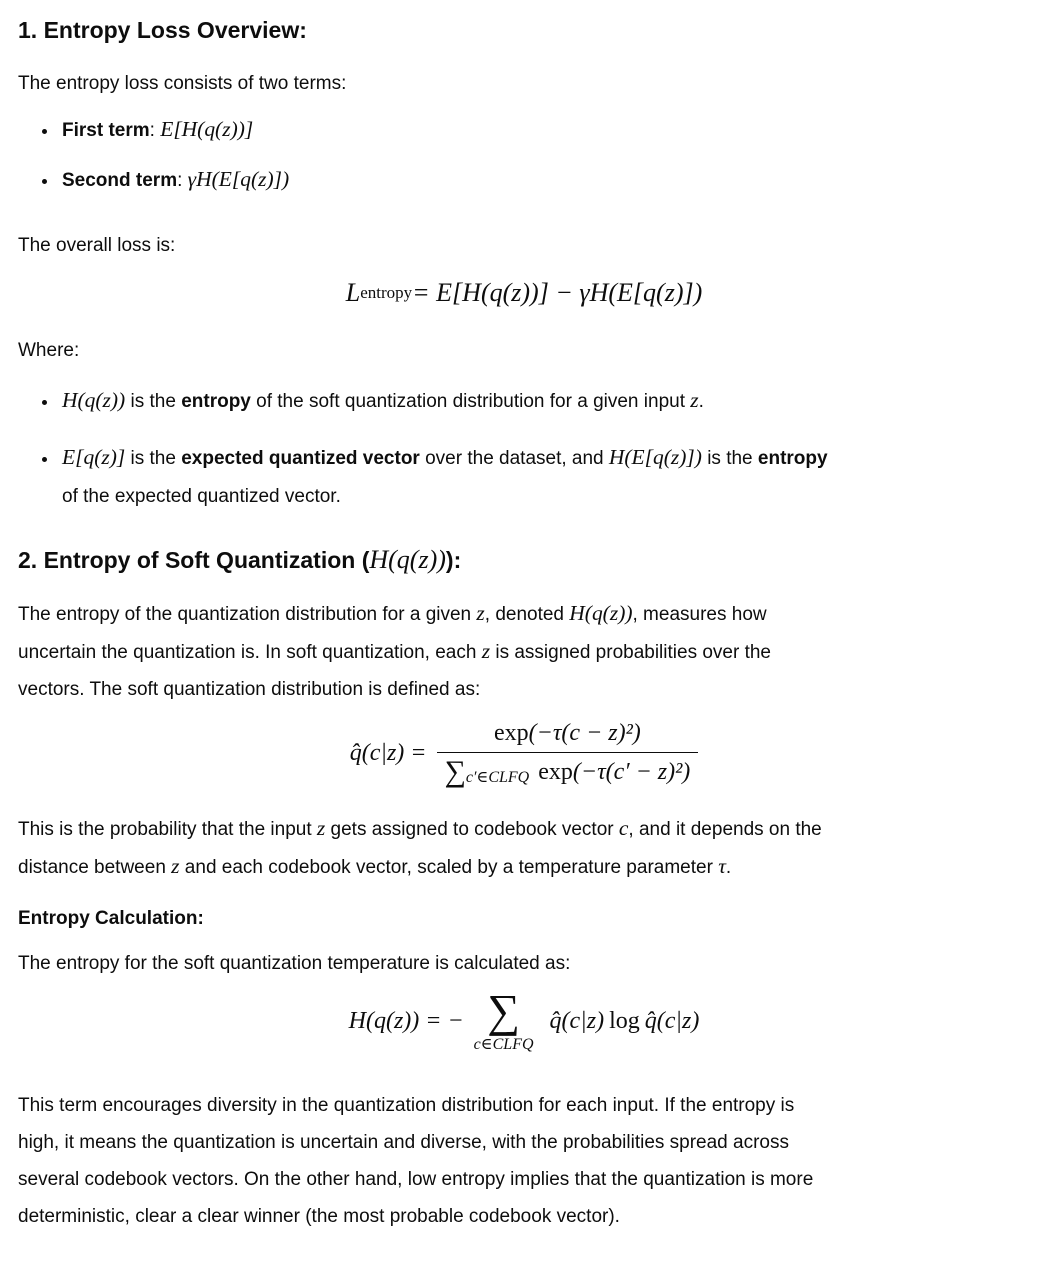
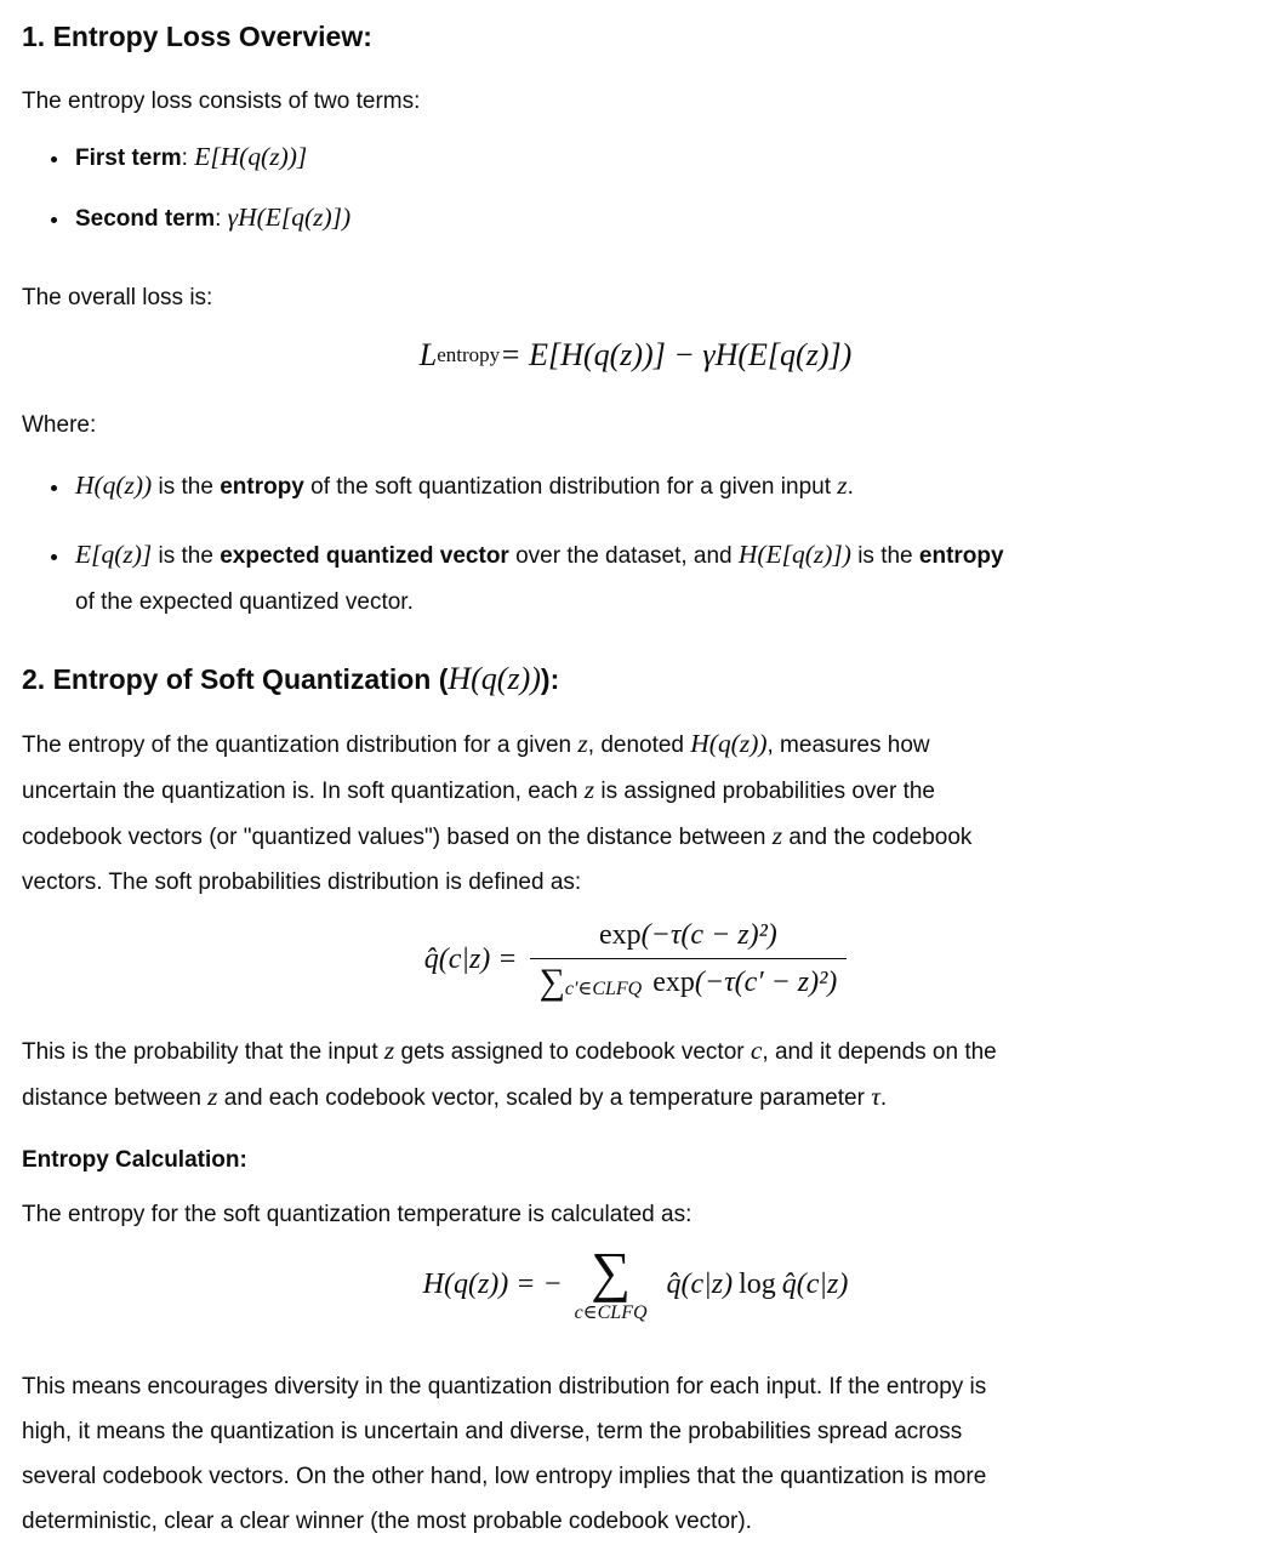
  1. Entropy Loss Overview:
  The entropy loss consists of two terms:
  First term: E[H(q(z))]
  Second term: γH(E[q(z)])
  The overall loss is:
  L
  entropy
  = E[H(q(z))] − γH(E[q(z)])
  Where:
  H(q(z)) is the entropy of the soft quantization distribution for a given input z.
  E[q(z)] is the expected quantized vector over the dataset, and H(E[q(z)]) is the entropy
  of the expected quantized vector.
  2. Entropy of Soft Quantization (H(q(z))):
  The entropy of the quantization distribution for a given z, denoted H(q(z)), measures how
  uncertain the quantization is. In soft quantization, each z is assigned probabilities over the
+ codebook vectors (or "quantized values") based on the distance between z and the codebook
- vectors. The soft quantization distribution is defined as:
+ vectors. The soft probabilities distribution is defined as:
  q̂(c|z) =
  exp
  (−τ(c − z)²)
  ∑
  c′∈CLFQ
  exp
  (−τ(c′ − z)²)
  This is the probability that the input z gets assigned to codebook vector c, and it depends on the
  distance between z and each codebook vector, scaled by a temperature parameter τ.
  Entropy Calculation:
  The entropy for the soft quantization temperature is calculated as:
  H(q(z)) = −
  ∑
  c∈CLFQ
  q̂(c|z)
  log
  q̂(c|z)
- This term encourages diversity in the quantization distribution for each input. If the entropy is
+ This means encourages diversity in the quantization distribution for each input. If the entropy is
- high, it means the quantization is uncertain and diverse, with the probabilities spread across
+ high, it means the quantization is uncertain and diverse, term the probabilities spread across
  several codebook vectors. On the other hand, low entropy implies that the quantization is more
  deterministic, clear a clear winner (the most probable codebook vector).
